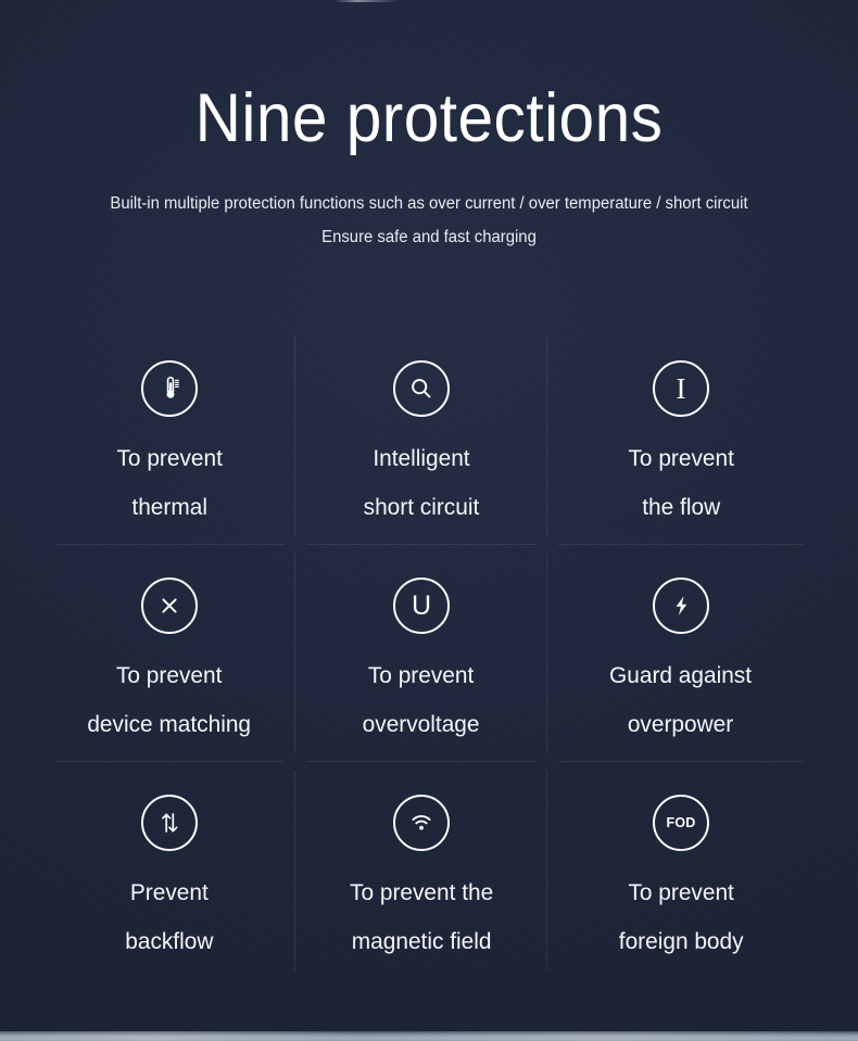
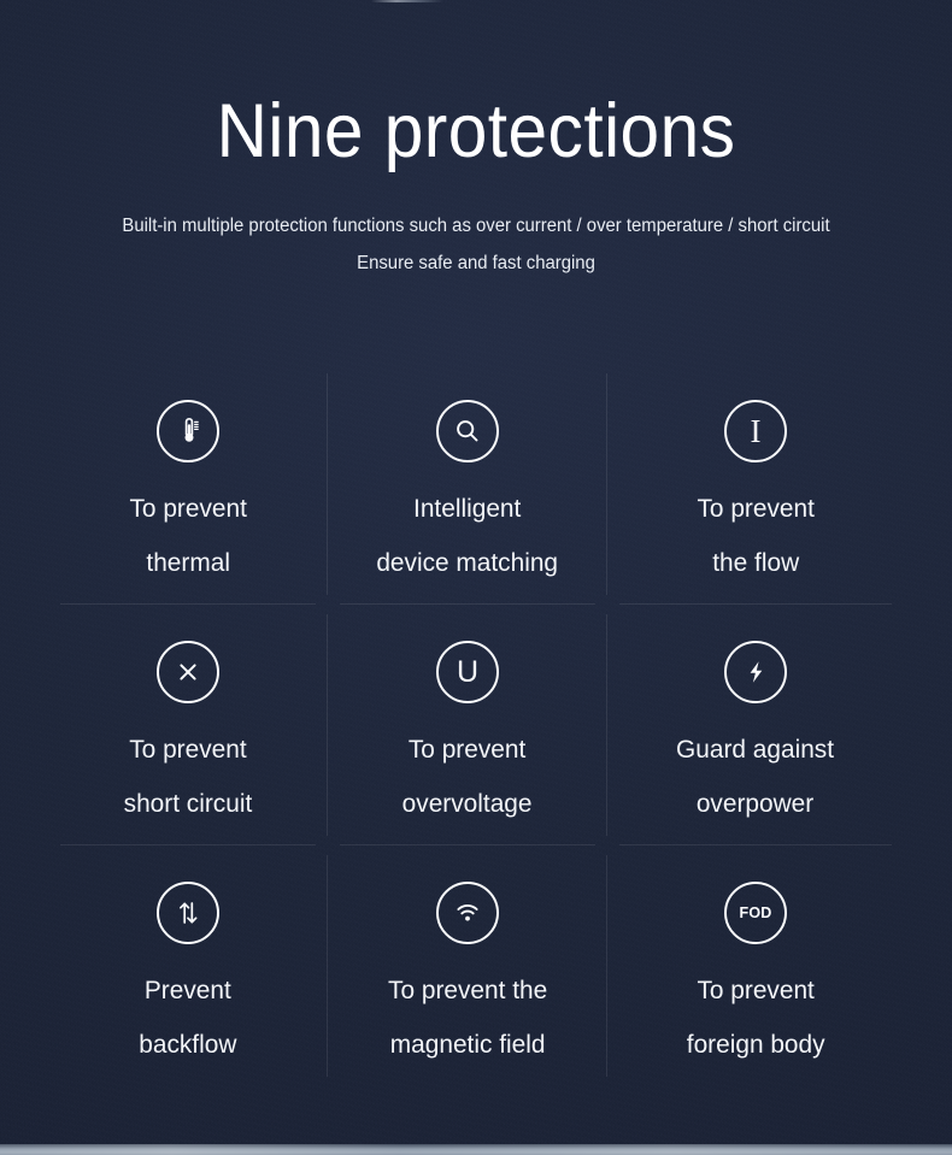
  Nine protections
  Built-in multiple protection functions such as over current / over temperature / short circuit
  Ensure safe and fast charging
  To prevent
  thermal
  Intelligent
- short circuit
+ device matching
  I
  To prevent
  the flow
  To prevent
- device matching
+ short circuit
  U
  To prevent
  overvoltage
  Guard against
  overpower
  Prevent
  backflow
  To prevent the
  magnetic field
  FOD
  To prevent
  foreign body
